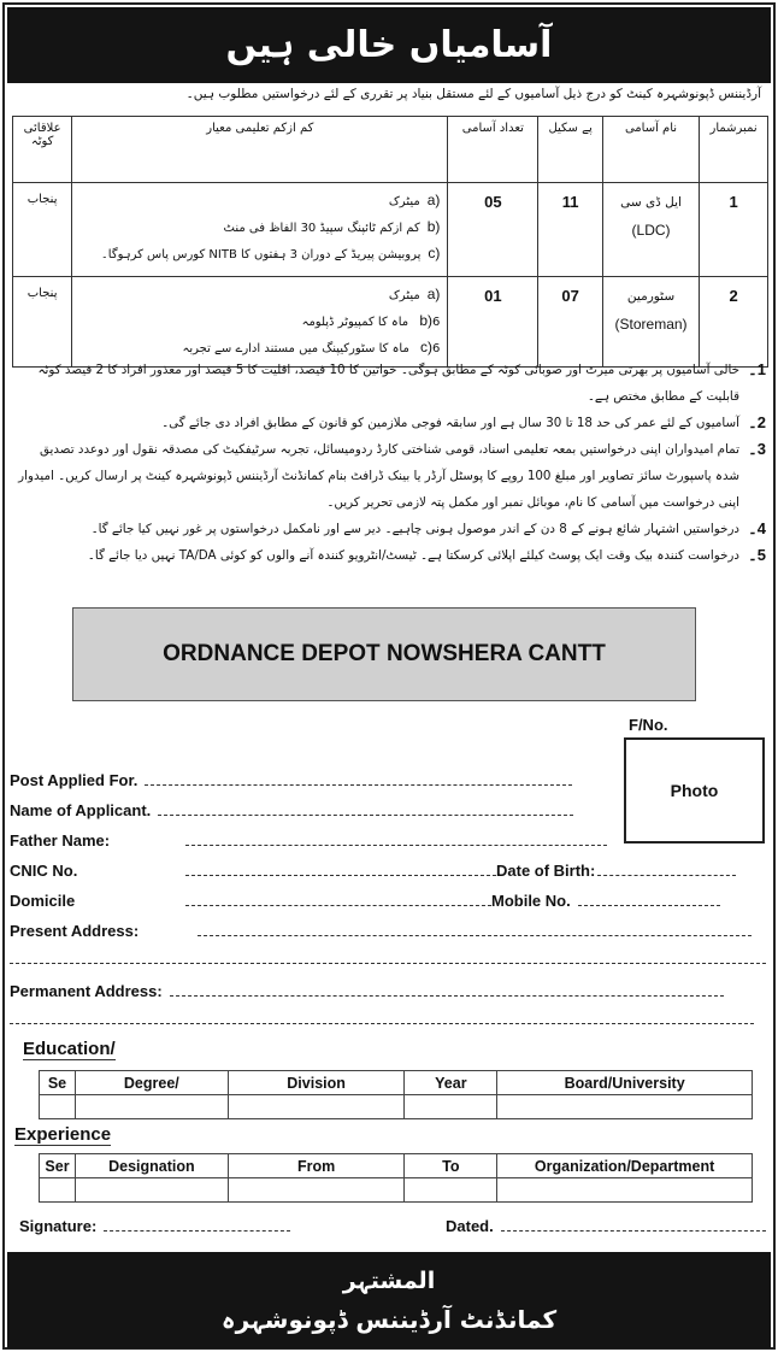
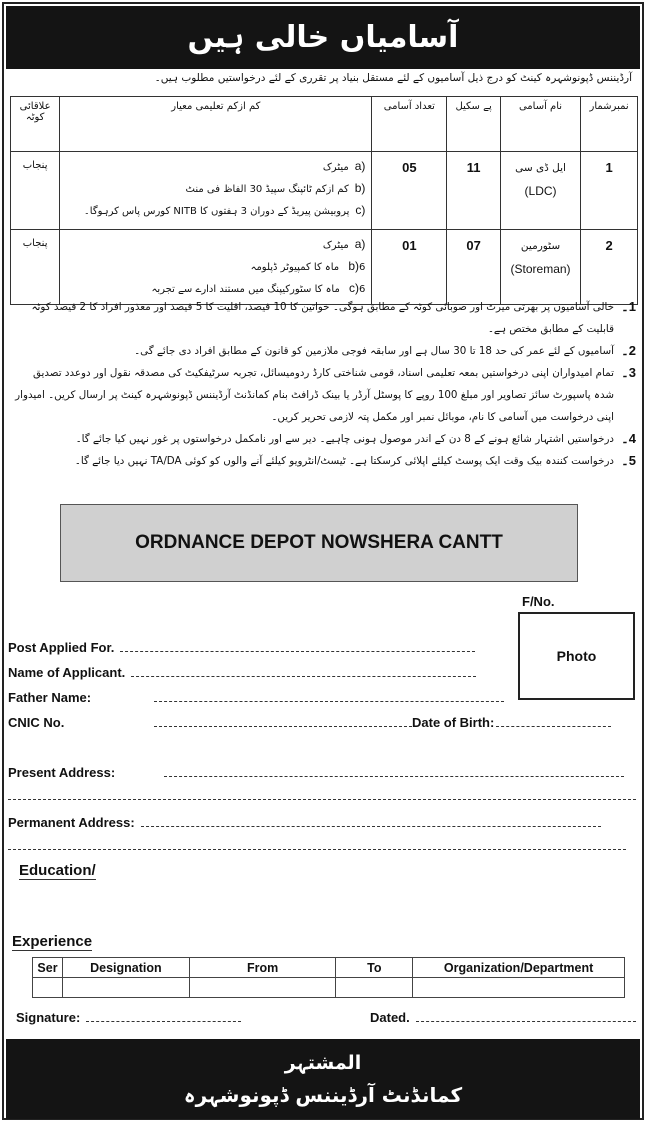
  آسامیاں خالی ہیں
  آرڈیننس ڈپونوشہرہ کینٹ کو درج ذیل آسامیوں کے لئے مستقل بنیاد پر تقرری کے لئے درخواستیں مطلوب ہیں۔
  علاقائی کوٹہ	کم ازکم تعلیمی معیار	تعداد آسامی	پے سکیل	نام آسامی	نمبرشمار
  پنجاب	a)میٹرک b)کم ازکم ٹائپنگ سپیڈ 30 الفاظ فی منٹ c)پروبیشن پیریڈ کے دوران 3 ہفتوں کا NITB کورس پاس کرہوگا۔	05	11	ایل ڈی سی (LDC)	1
  پنجاب	a)میٹرک b)6 ماہ کا کمپیوٹر ڈپلومہ c)6 ماہ کا سٹورکیپنگ میں مستند ادارے سے تجربہ	01	07	سٹورمین (Storeman)	2
  1۔
  خالی آسامیوں پر بھرتی میرٹ اور صوبائی کوٹہ کے مطابق ہوگی۔ خواتین کا 10 فیصد، اقلیت کا 5 فیصد اور معذور افراد کا 2 فیصد کوٹہ قابلیت کے مطابق مختص ہے۔
  2۔
  آسامیوں کے لئے عمر کی حد 18 تا 30 سال ہے اور سابقہ فوجی ملازمین کو قانون کے مطابق افراد دی جائے گی۔
  3۔
  تمام امیدواران اپنی درخواستیں بمعہ تعلیمی اسناد، قومی شناختی کارڈ ردومیسائل، تجربہ سرٹیفکیٹ کی مصدقہ نقول اور دوعدد تصدیق شدہ پاسپورٹ سائز تصاویر اور مبلغ 100 روپے کا پوسٹل آرڈر یا بینک ڈرافٹ بنام کمانڈنٹ آرڈیننس ڈپونوشہرہ کینٹ پر ارسال کریں۔ امیدوار اپنی درخواست میں آسامی کا نام، موبائل نمبر اور مکمل پتہ لازمی تحریر کریں۔
  4۔
  درخواستیں اشتہار شائع ہونے کے 8 دن کے اندر موصول ہونی چاہیے۔ دیر سے اور نامکمل درخواستوں پر غور نہیں کیا جائے گا۔
  5۔
- درخواست کنندہ بیک وقت ایک پوسٹ کیلئے اپلائی کرسکتا ہے۔ ٹیسٹ/انٹرویو کنندہ آنے والوں کو کوئی TA/DA نہیں دیا جائے گا۔
+ درخواست کنندہ بیک وقت ایک پوسٹ کیلئے اپلائی کرسکتا ہے۔ ٹیسٹ/انٹرویو کیلئے آنے والوں کو کوئی TA/DA نہیں دیا جائے گا۔
  ORDNANCE DEPOT NOWSHERA CANTT
  F/No.
  Photo
  Post Applied For.
  Name of Applicant.
  Father Name:
  CNIC No.
  Date of Birth:
- Domicile
- Mobile No.
  Present Address:
  Permanent Address:
  Education/
- Se	Degree/	Division	Year	Board/University
  Experience
  Ser	Designation	From	To	Organization/Department
  Signature:
  Dated.
  المشتہر
  کمانڈنٹ آرڈیننس ڈپونوشہرہ
